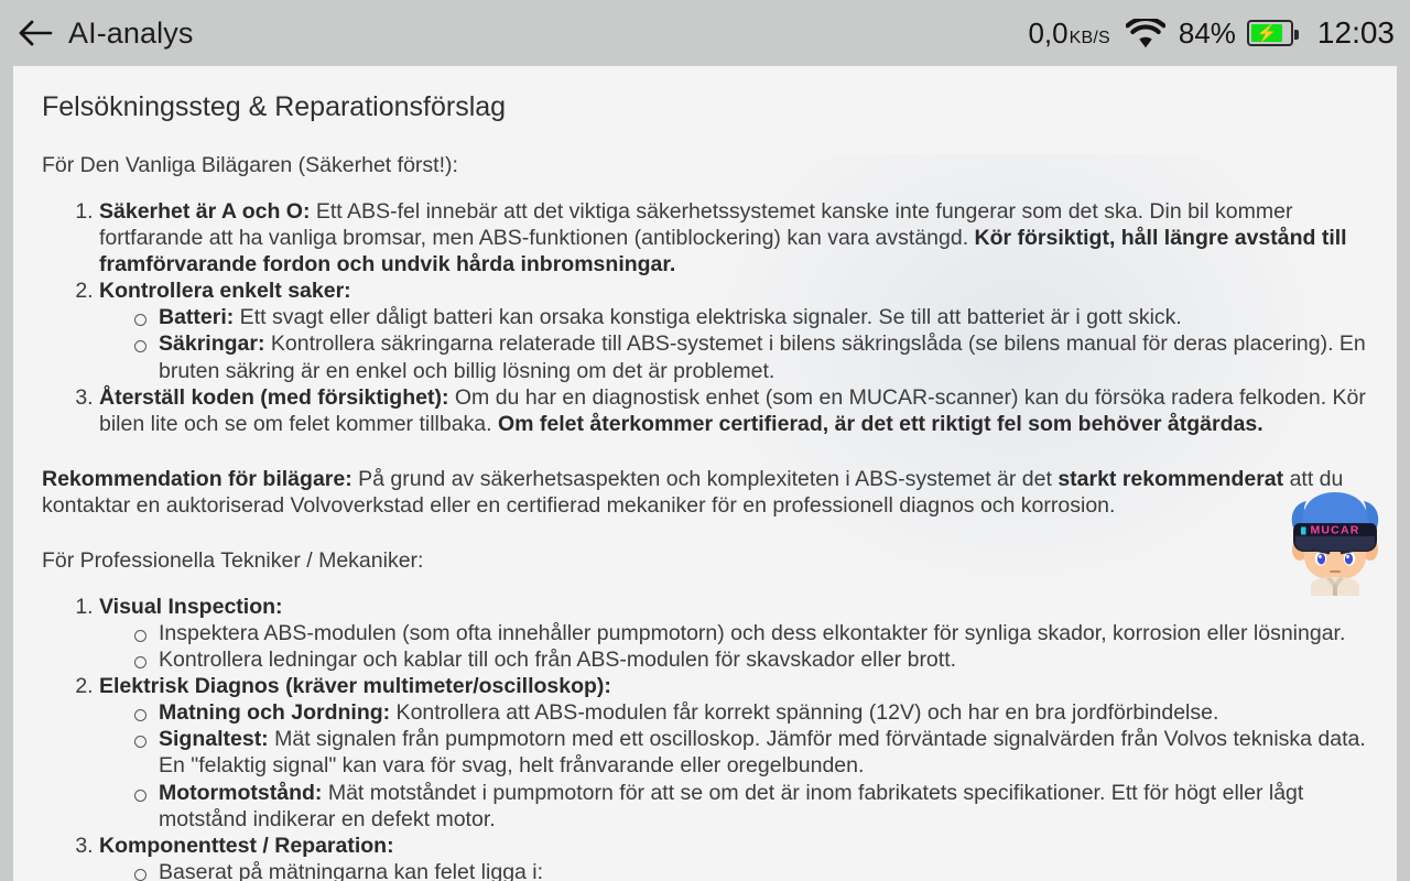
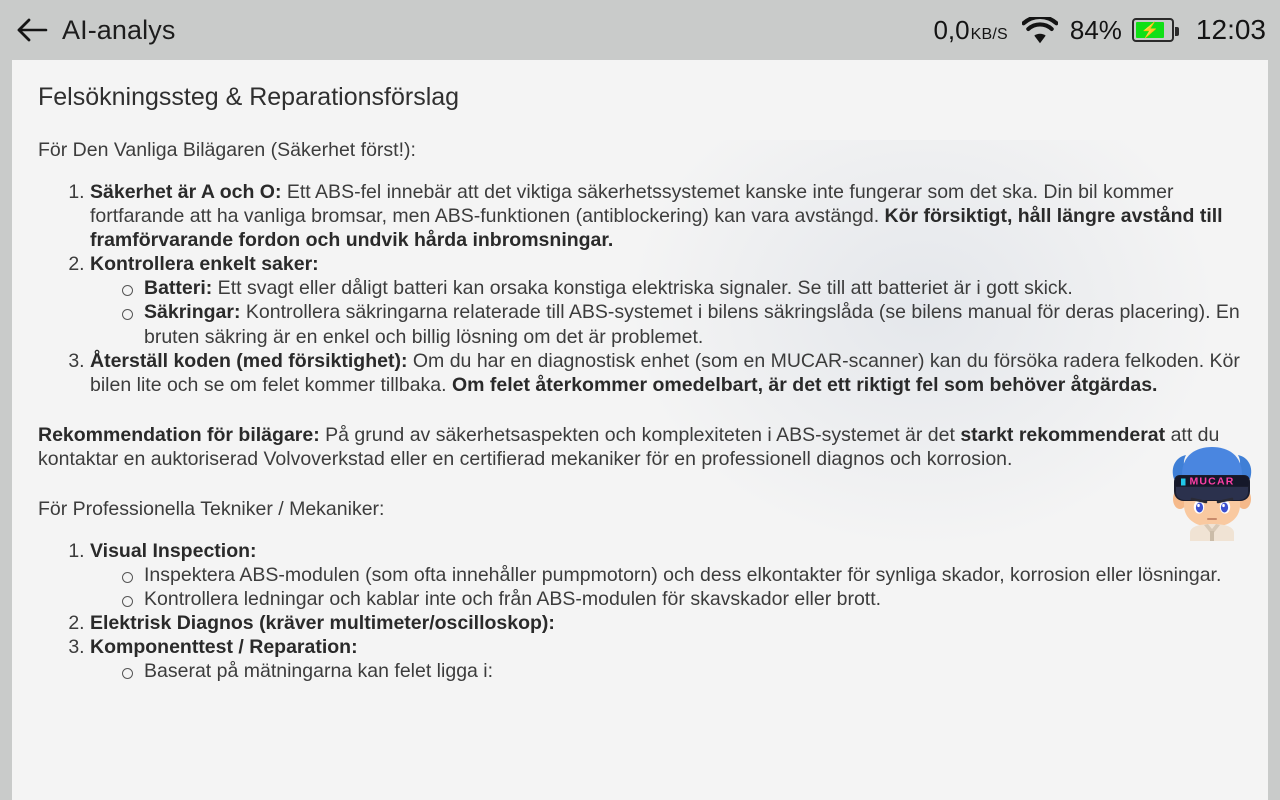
  AI-analys
  0,0
  KB/S
  84%
  ⚡
  12:03
  Felsökningssteg & Reparationsförslag
  För Den Vanliga Bilägaren (Säkerhet först!):
  Säkerhet är A och O: Ett ABS-fel innebär att det viktiga säkerhetssystemet kanske inte fungerar som det ska. Din bil kommer fortfarande att ha vanliga bromsar, men ABS-funktionen (antiblockering) kan vara avstängd. Kör försiktigt, håll längre avstånd till framförvarande fordon och undvik hårda inbromsningar.
  Kontrollera enkelt saker:
  Batteri: Ett svagt eller dåligt batteri kan orsaka konstiga elektriska signaler. Se till att batteriet är i gott skick.
  Säkringar: Kontrollera säkringarna relaterade till ABS-systemet i bilens säkringslåda (se bilens manual för deras placering). En bruten säkring är en enkel och billig lösning om det är problemet.
- Återställ koden (med försiktighet): Om du har en diagnostisk enhet (som en MUCAR-scanner) kan du försöka radera felkoden. Kör bilen lite och se om felet kommer tillbaka. Om felet återkommer certifierad, är det ett riktigt fel som behöver åtgärdas.
+ Återställ koden (med försiktighet): Om du har en diagnostisk enhet (som en MUCAR-scanner) kan du försöka radera felkoden. Kör bilen lite och se om felet kommer tillbaka. Om felet återkommer omedelbart, är det ett riktigt fel som behöver åtgärdas.
  Rekommendation för bilägare: På grund av säkerhetsaspekten och komplexiteten i ABS-systemet är det starkt rekommenderat att du kontaktar en auktoriserad Volvoverkstad eller en certifierad mekaniker för en professionell diagnos och korrosion.
  För Professionella Tekniker / Mekaniker:
  Visual Inspection:
  Inspektera ABS-modulen (som ofta innehåller pumpmotorn) och dess elkontakter för synliga skador, korrosion eller lösningar.
- Kontrollera ledningar och kablar till och från ABS-modulen för skavskador eller brott.
+ Kontrollera ledningar och kablar inte och från ABS-modulen för skavskador eller brott.
  Elektrisk Diagnos (kräver multimeter/oscilloskop):
- Matning och Jordning: Kontrollera att ABS-modulen får korrekt spänning (12V) och har en bra jordförbindelse.
- Signaltest: Mät signalen från pumpmotorn med ett oscilloskop. Jämför med förväntade signalvärden från Volvos tekniska data. En "felaktig signal" kan vara för svag, helt frånvarande eller oregelbunden.
- Motormotstånd: Mät motståndet i pumpmotorn för att se om det är inom fabrikatets specifikationer. Ett för högt eller lågt motstånd indikerar en defekt motor.
  Komponenttest / Reparation:
  Baserat på mätningarna kan felet ligga i:
  MUCAR
